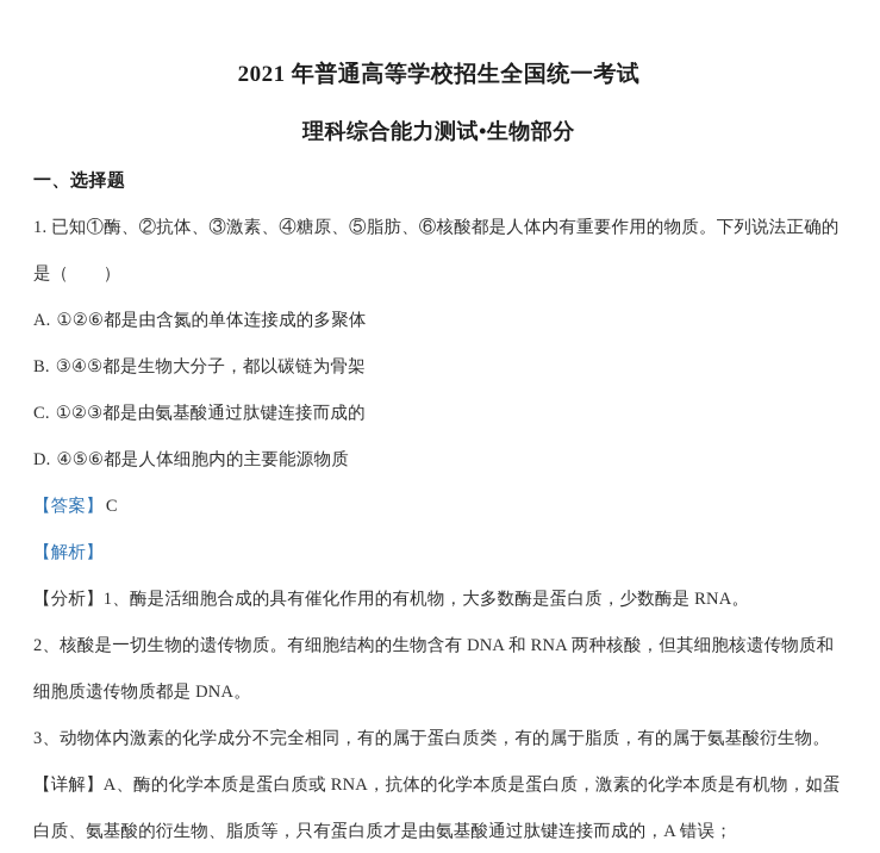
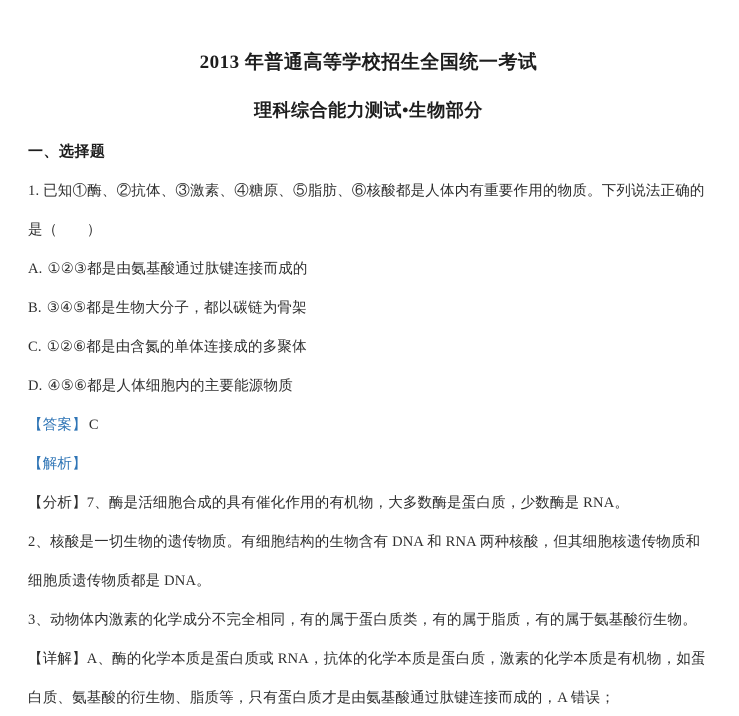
- 2021 年普通高等学校招生全国统一考试
+ 2013 年普通高等学校招生全国统一考试
  理科综合能力测试•生物部分
  一、选择题
  1. 已知①酶、②抗体、③激素、④糖原、⑤脂肪、⑥核酸都是人体内有重要作用的物质。下列说法正确的
  是（ ）
- A. ①②⑥都是由含氮的单体连接成的多聚体
+ A. ①②③都是由氨基酸通过肽键连接而成的
  B. ③④⑤都是生物大分子，都以碳链为骨架
- C. ①②③都是由氨基酸通过肽键连接而成的
+ C. ①②⑥都是由含氮的单体连接成的多聚体
  D. ④⑤⑥都是人体细胞内的主要能源物质
  【答案】 C
  【解析】
- 【分析】1、酶是活细胞合成的具有催化作用的有机物，大多数酶是蛋白质，少数酶是 RNA。
+ 【分析】7、酶是活细胞合成的具有催化作用的有机物，大多数酶是蛋白质，少数酶是 RNA。
  2、核酸是一切生物的遗传物质。有细胞结构的生物含有 DNA 和 RNA 两种核酸，但其细胞核遗传物质和
  细胞质遗传物质都是 DNA。
  3、动物体内激素的化学成分不完全相同，有的属于蛋白质类，有的属于脂质，有的属于氨基酸衍生物。
  【详解】A、酶的化学本质是蛋白质或 RNA，抗体的化学本质是蛋白质，激素的化学本质是有机物，如蛋
  白质、氨基酸的衍生物、脂质等，只有蛋白质才是由氨基酸通过肽键连接而成的，A 错误；
